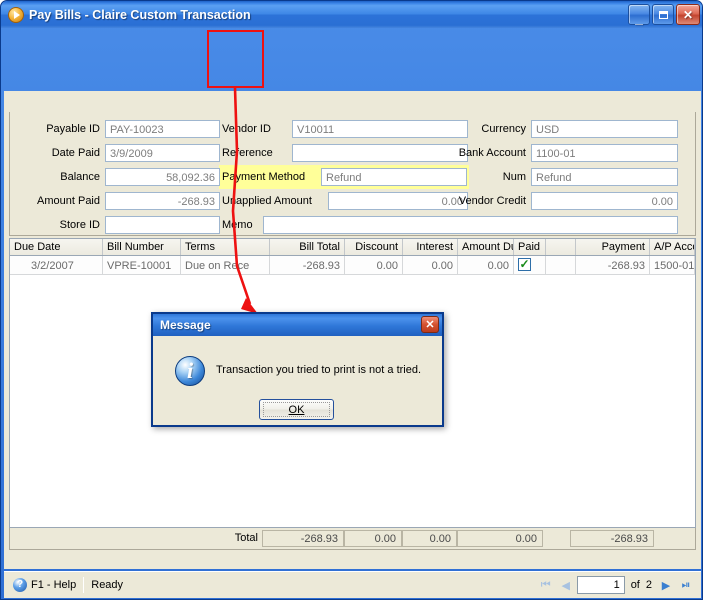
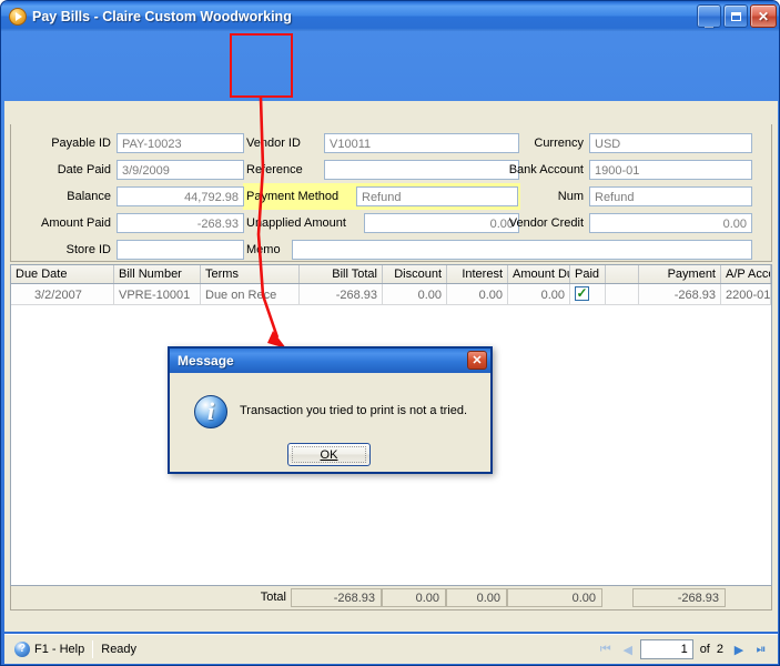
- Pay Bills - Claire Custom Transaction
+ Pay Bills - Claire Custom Woodworking
  _
  ✕
  Payable ID
  PAY-10023
  Date Paid
  3/9/2009
  Balance
- 58,092.36
+ 44,792.98
  Amount Paid
  -268.93
  Store ID
  Vendor ID
  V10011
  Reerence
  Payment Method
  Refund
  Uapplied Amount
  0.00
  Mmo
  Currency
  USD
  Bank Account
- 1100-01
+ 1900-01
  Num
  Refund
  Vendor Credit
  0.00
  Due Date
  Bill Number
  Terms
  Bill Total
  Discount
  Interest
  Amount Du
  Paid
  Payment
  3/2/2007
  VPRE-10001
  Due on Rece
  -268.93
  0.00
  0.00
  0.00
  ✓
  -268.93
- 1500-01
+ 2200-01
  Total
  -268.93
  0.00
  0.00
  0.00
  -268.93
  ?
  F1 - Help
  Ready
  ⏮
  ◀
  1
  of
  2
  ▶
  ⏯
  Message
  ✕
  Transaction you tried to print is not a tried.
  OK
